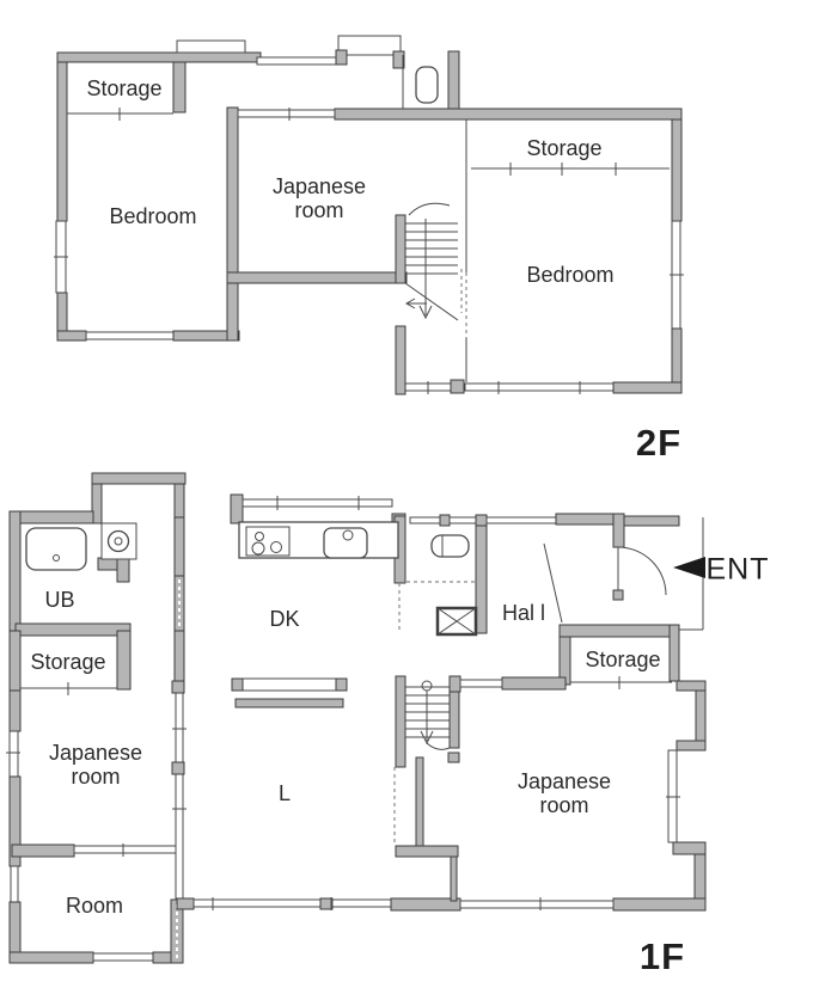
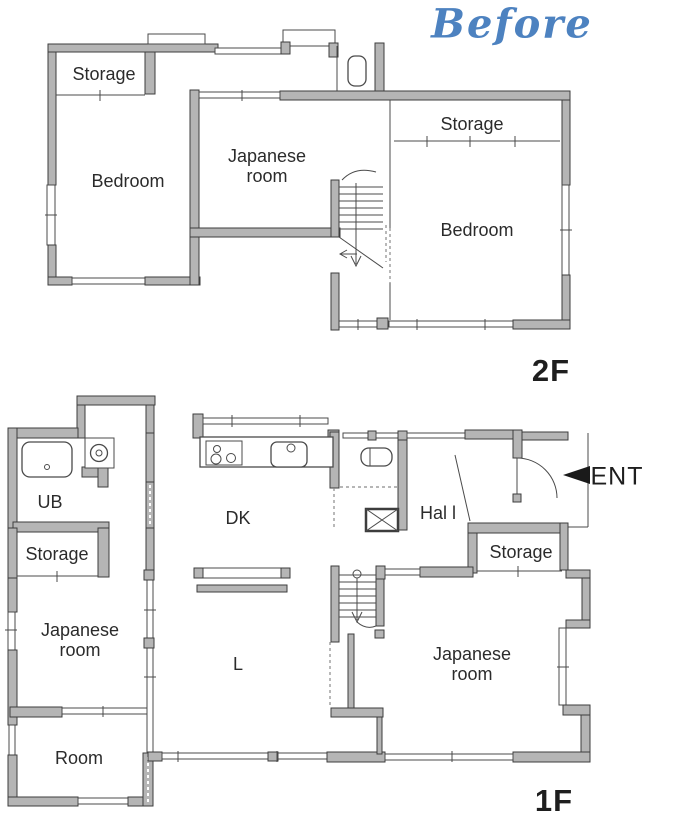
+ Before
  Storage
  Bedroom
  Japanese room
  Storage
  Bedroom
  2F
  UB
  Storage
  Japanese room
  Room
  DK
  L
  Hal l
  ENT
  Storage
  Japanese room
  1F
